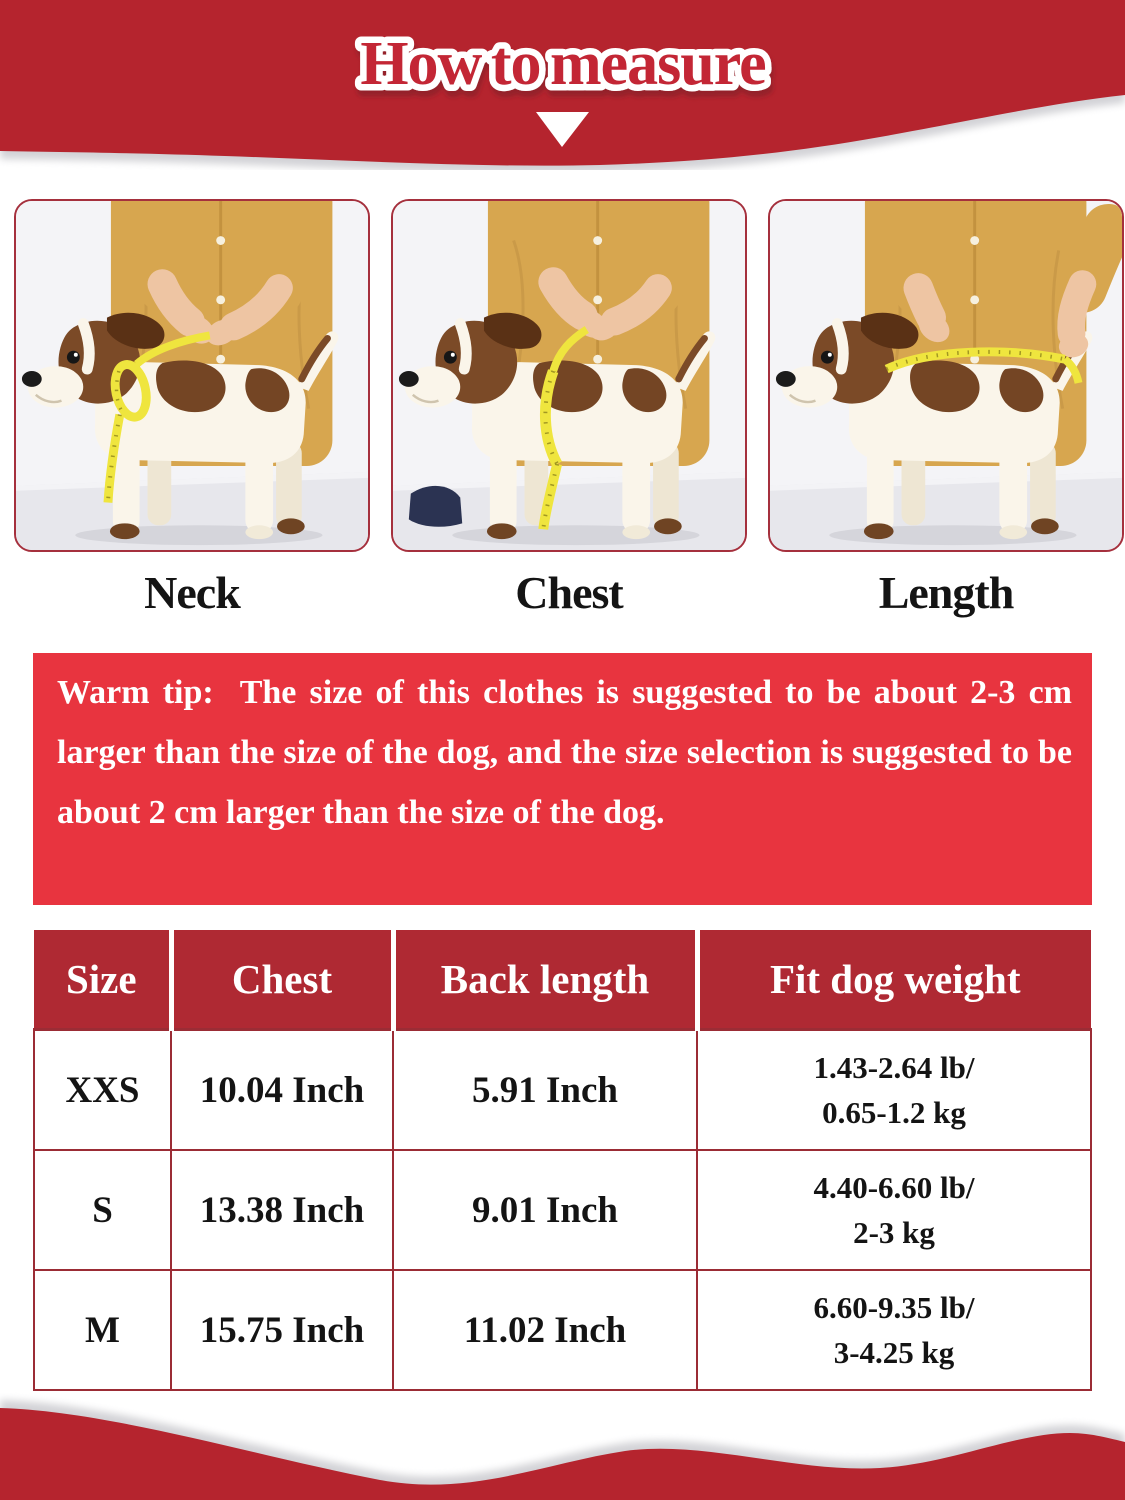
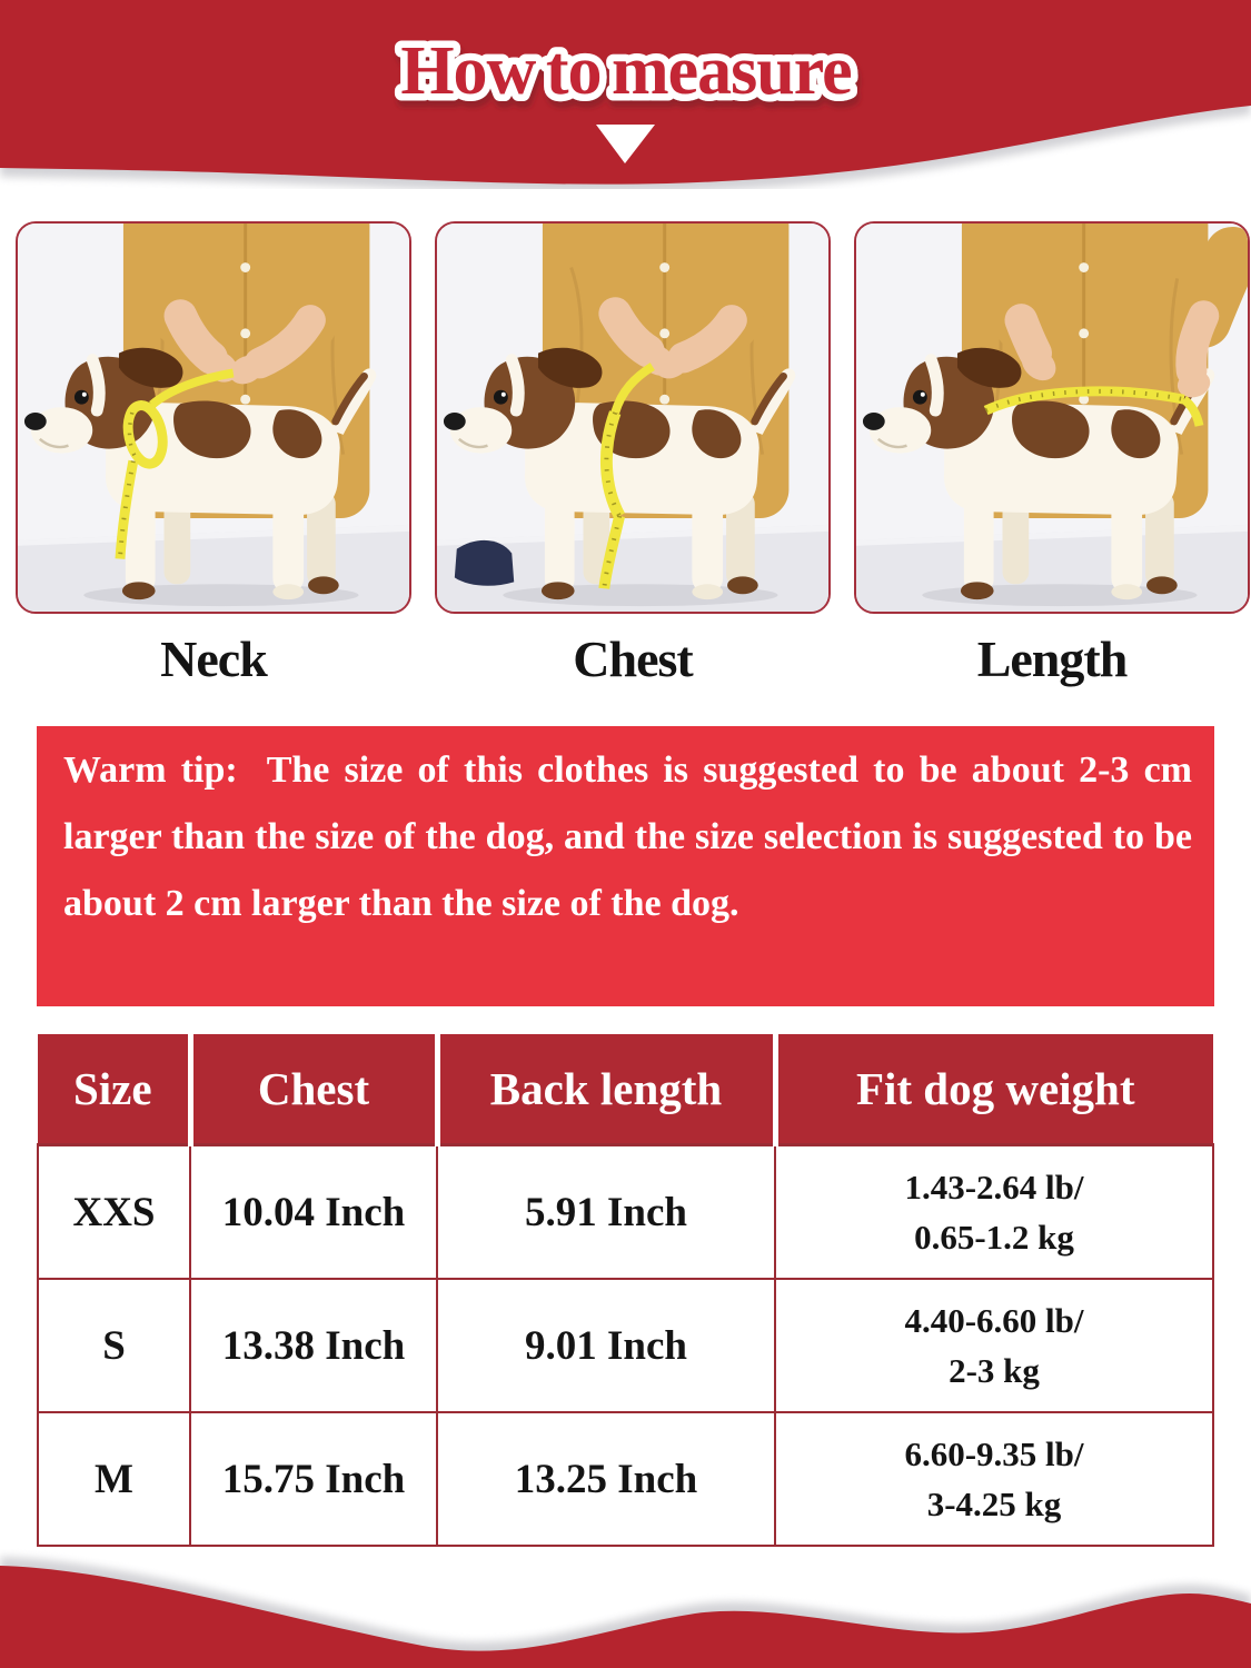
  How to measure
  Neck
  Chest
  Length
  Warm tip: The size of this clothes is suggested to be about 2-3 cm larger than the size of the dog, and the size selection is suggested to be about 2 cm larger than the size of the dog.
  Size	Chest	Back length	Fit dog weight
  XXS	10.04 Inch	5.91 Inch	1.43-2.64 lb/ 0.65-1.2 kg
  S	13.38 Inch	9.01 Inch	4.40-6.60 lb/ 2-3 kg
- M	15.75 Inch	11.02 Inch	6.60-9.35 lb/ 3-4.25 kg
+ M	15.75 Inch	13.25 Inch	6.60-9.35 lb/ 3-4.25 kg
